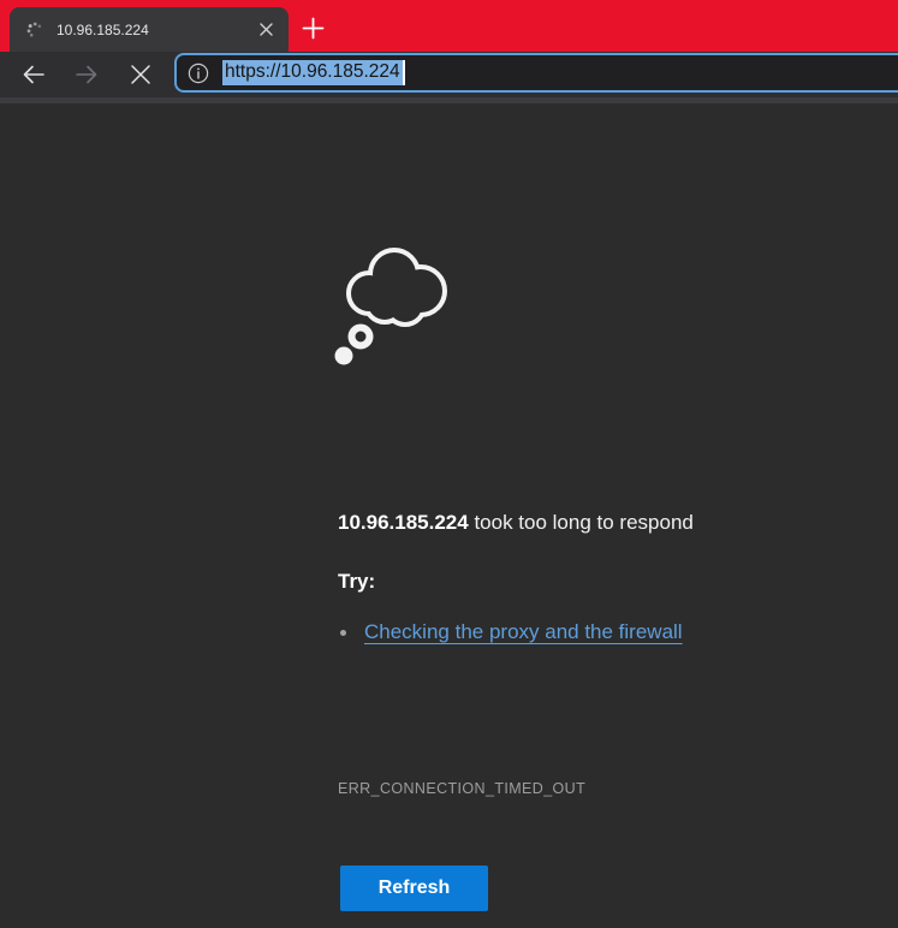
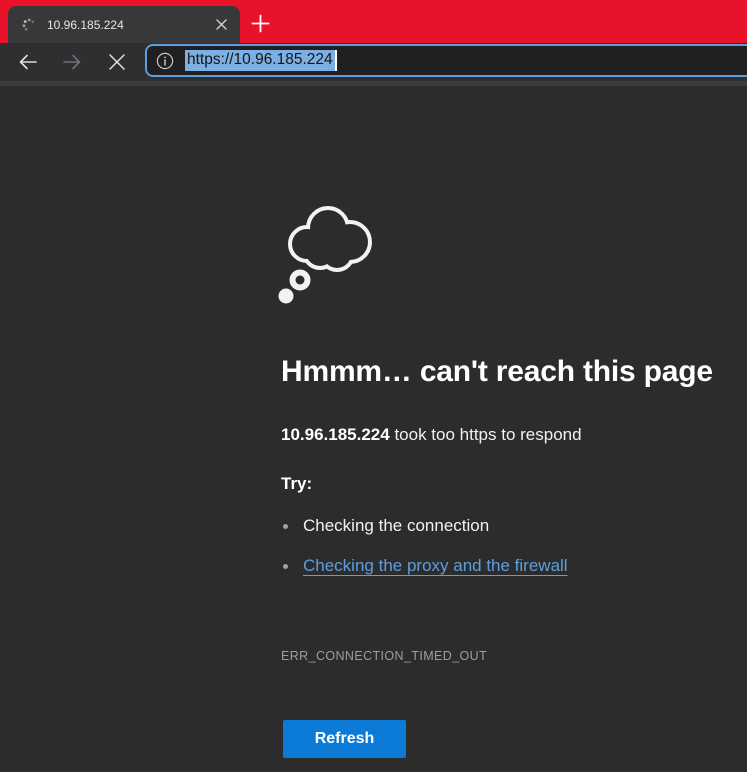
  10.96.185.224
  https://10.96.185.224
+ Hmmm… can't reach this page
- 10.96.185.224 took too long to respond
+ 10.96.185.224 took too https to respond
  Try:
+ Checking the connection
  Checking the proxy and the firewall
  ERR_CONNECTION_TIMED_OUT
  Refresh
